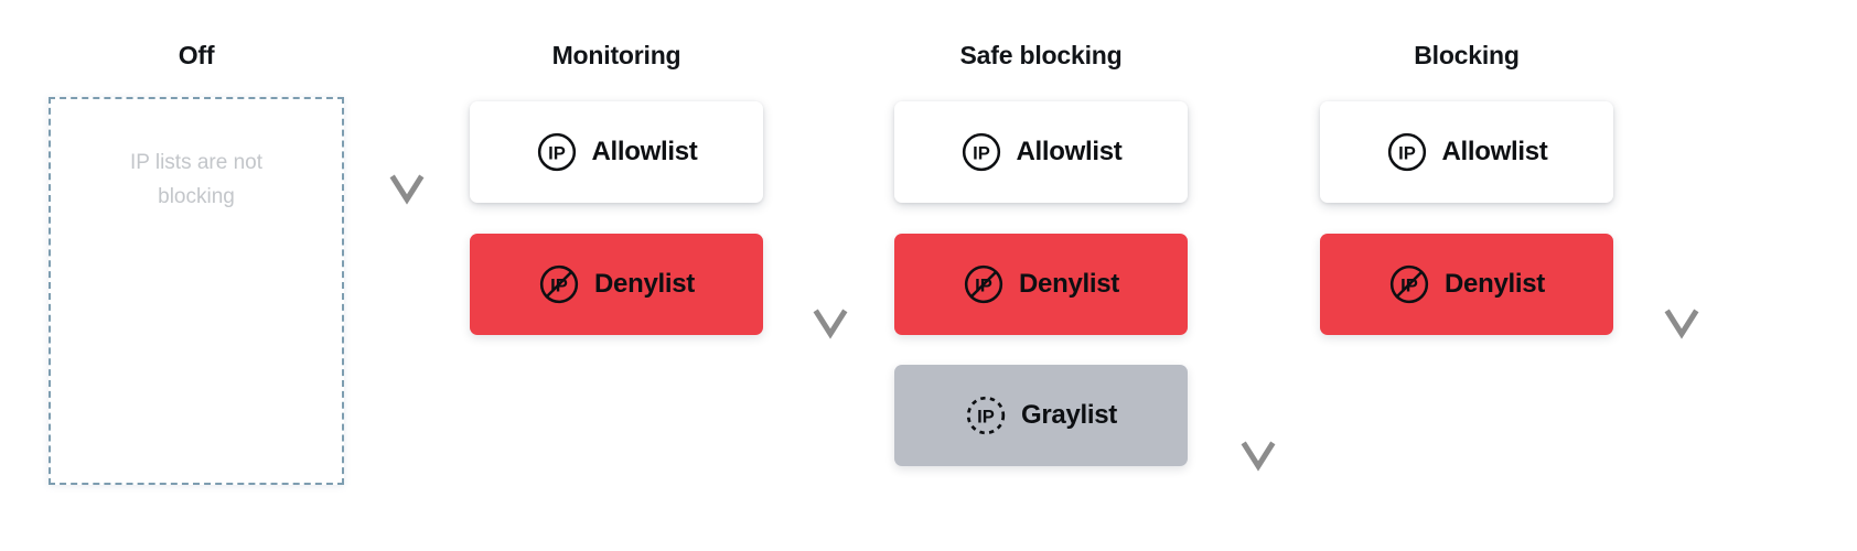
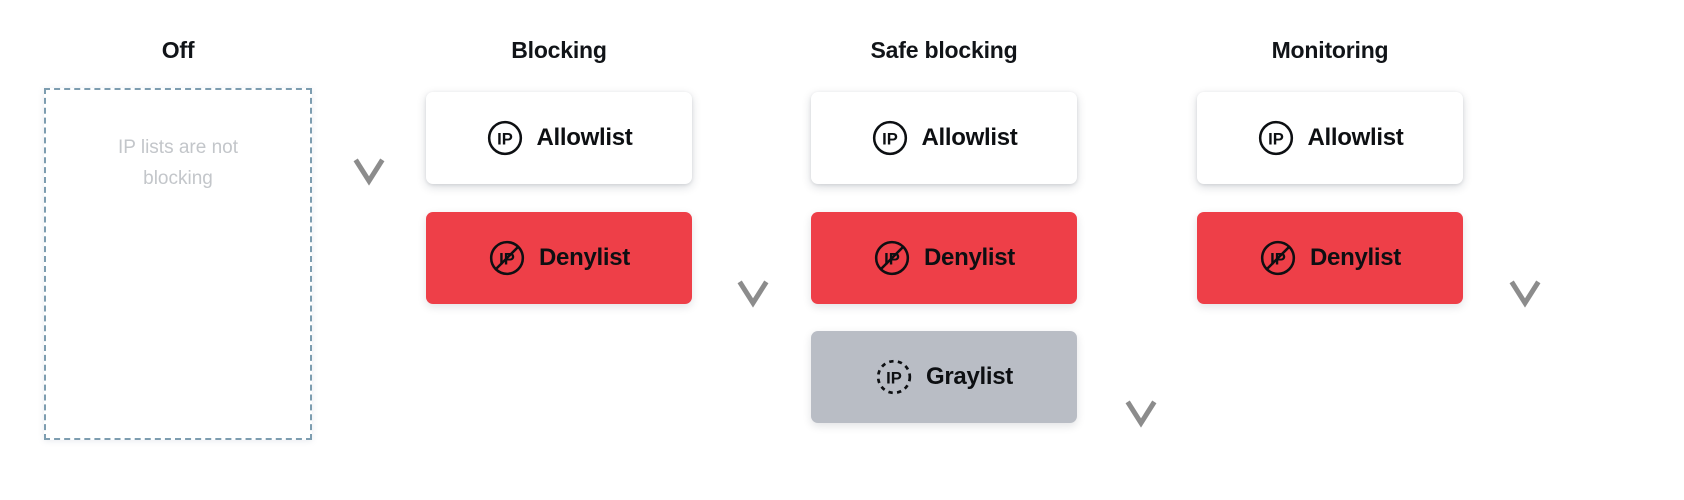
  Off
  IP lists are not blocking
- Monitoring
+ Blocking
  IP
  Allowlist
  IP
  Denylist
  Safe blocking
  IP
  Allowlist
  IP
  Denylist
  IP
  Graylist
- Blocking
+ Monitoring
  IP
  Allowlist
  IP
  Denylist
